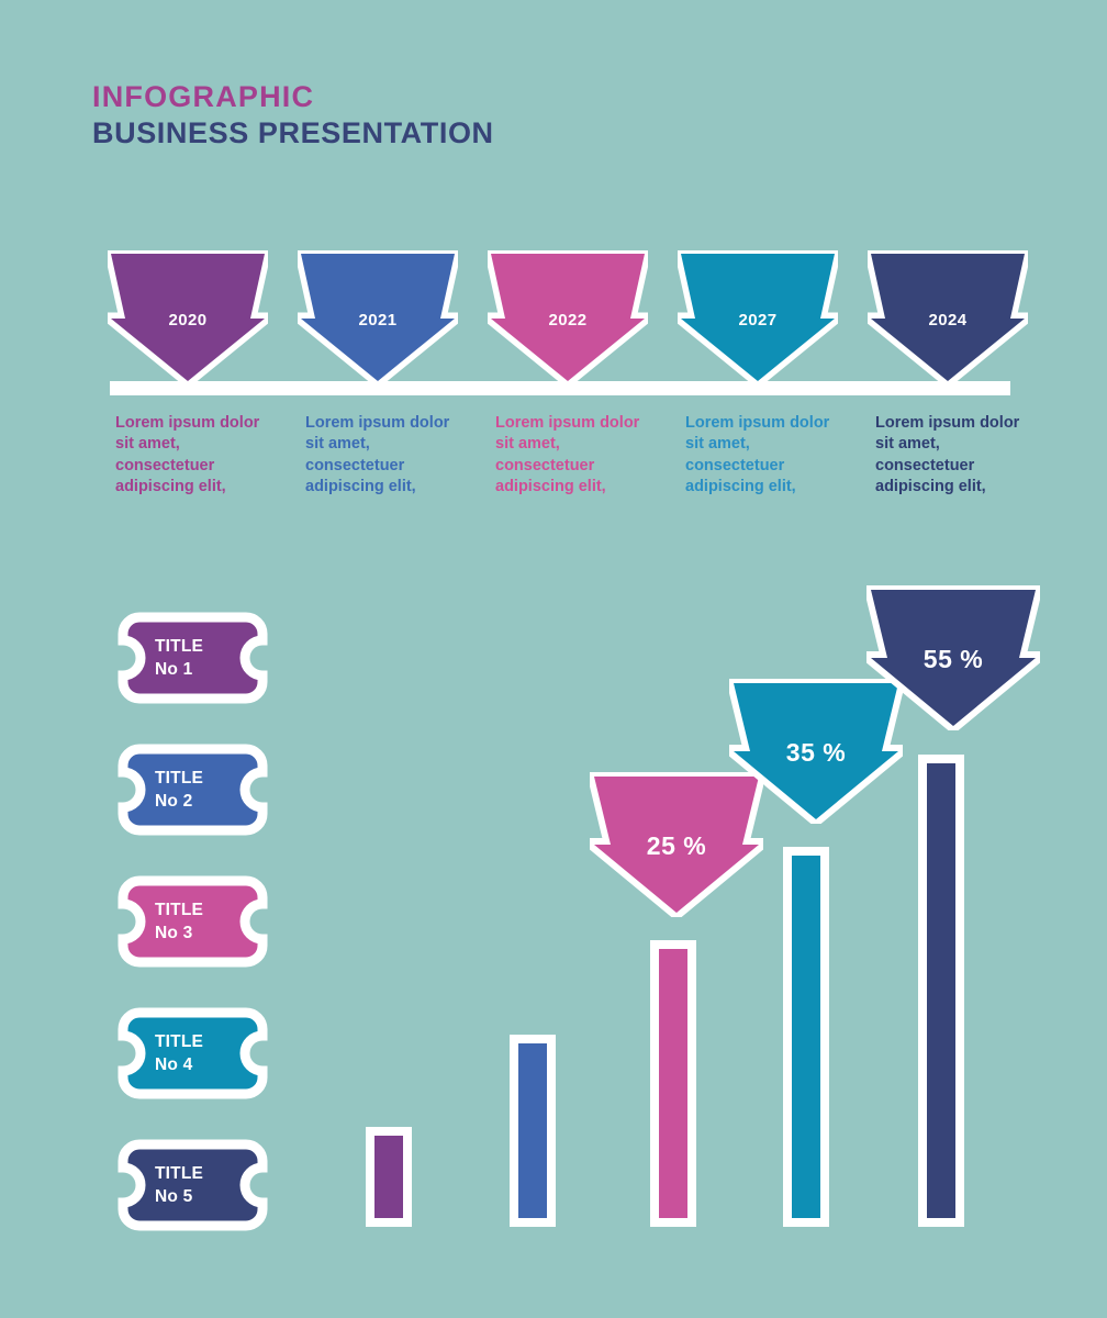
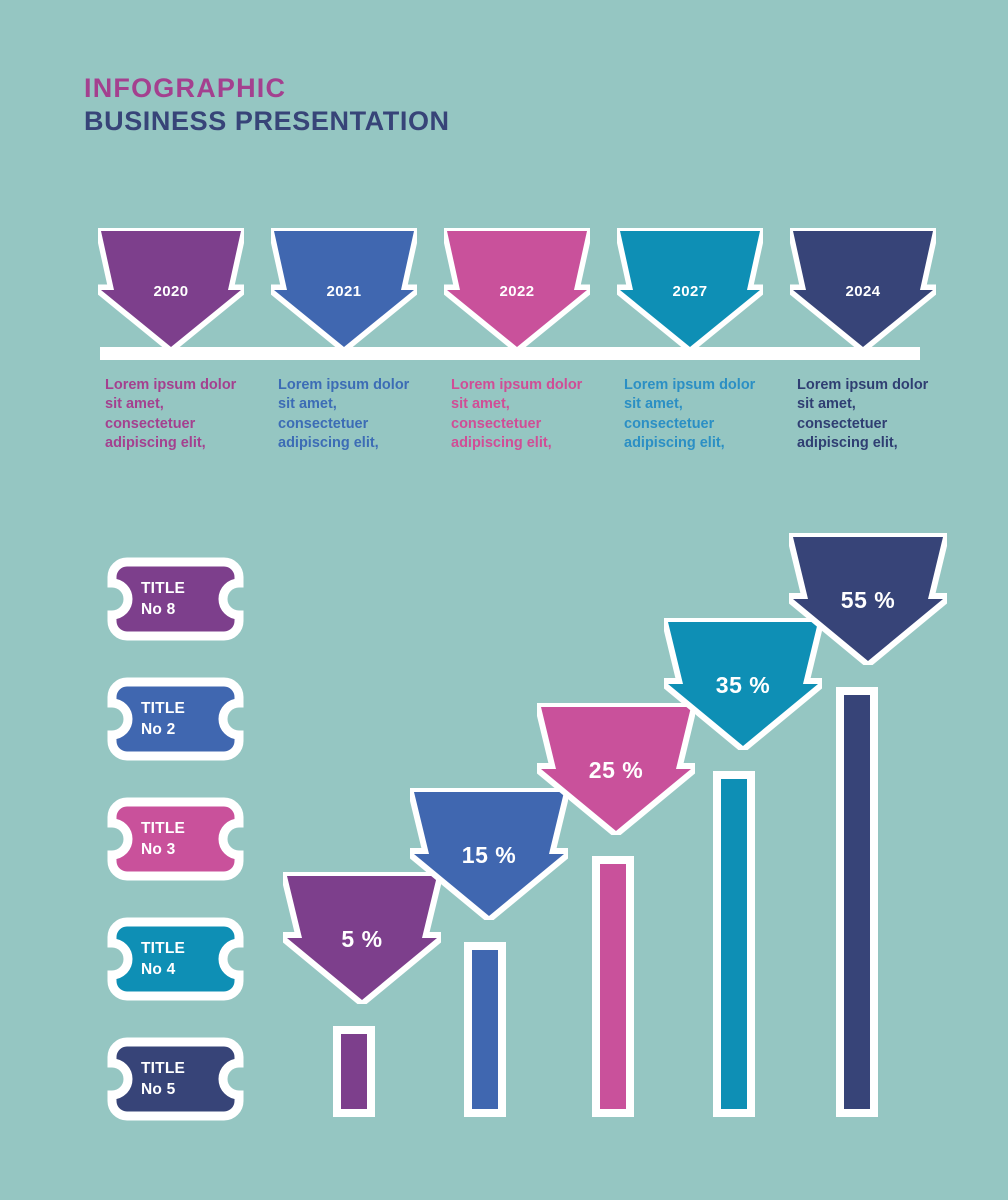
  INFOGRAPHIC
  BUSINESS PRESENTATION
  2020
  Lorem ipsum dolor sit amet, consectetuer adipiscing elit,
  2021
  Lorem ipsum dolor sit amet, consectetuer adipiscing elit,
  2022
  Lorem ipsum dolor sit amet, consectetuer adipiscing elit,
  2027
  Lorem ipsum dolor sit amet, consectetuer adipiscing elit,
  2024
  Lorem ipsum dolor sit amet, consectetuer adipiscing elit,
  TITLE
- No 1
+ No 8
  TITLE
  No 2
  TITLE
  No 3
  TITLE
  No 4
  TITLE
  No 5
+ 5 %
+ 15 %
  25 %
  35 %
  55 %
